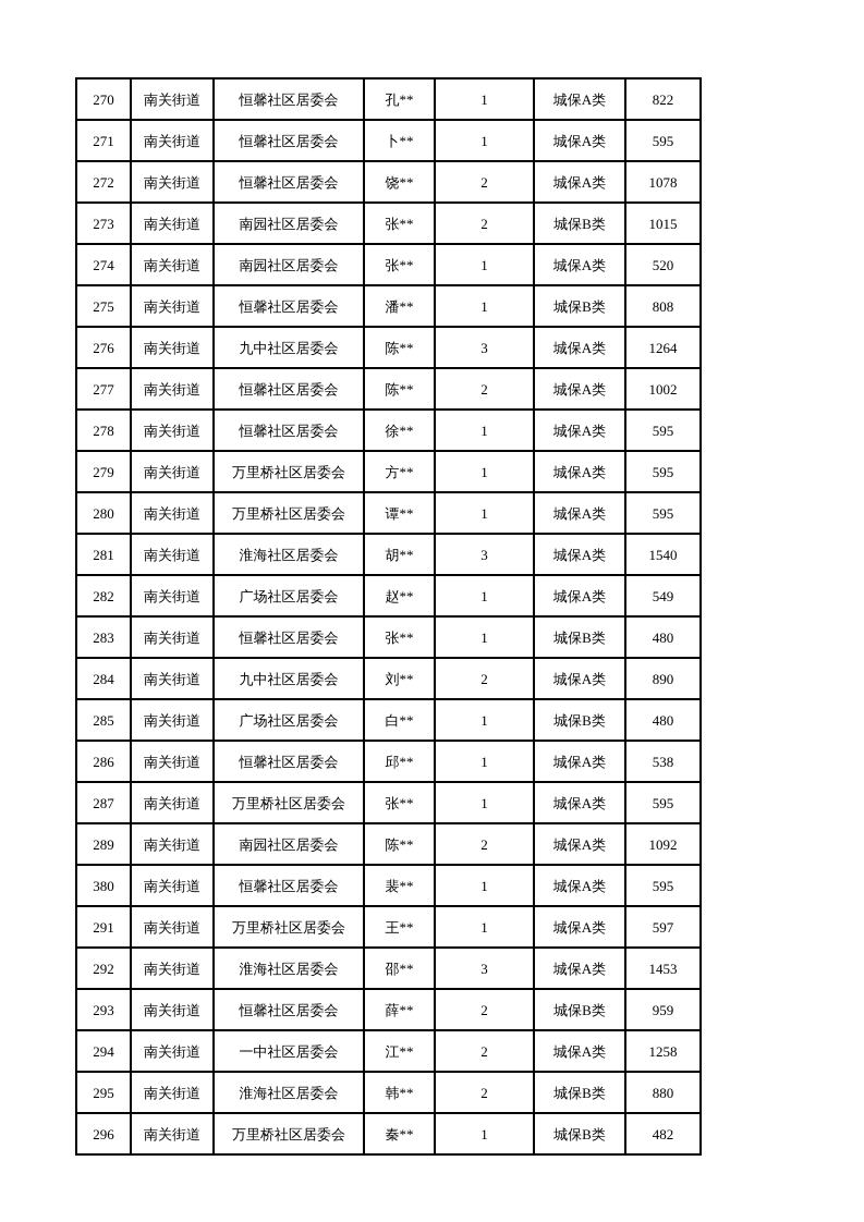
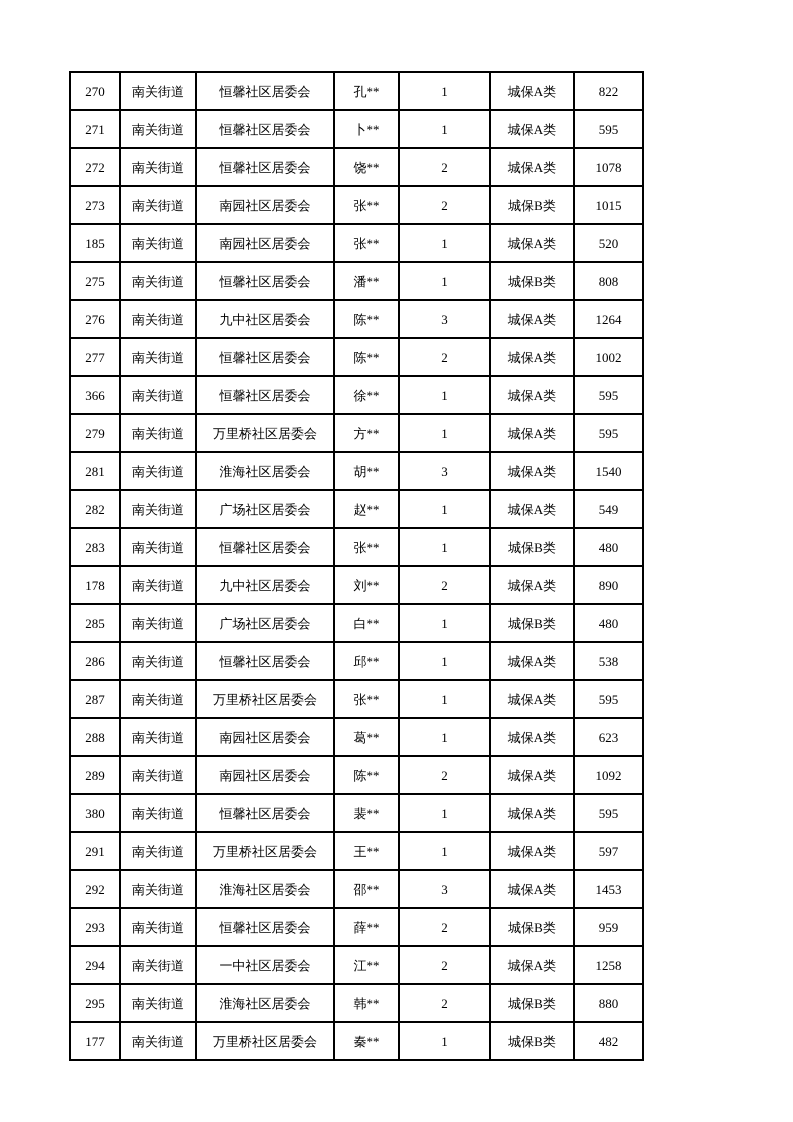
  270	南关街道	恒馨社区居委会	孔**	1	城保A类	822
  271	南关街道	恒馨社区居委会	卜**	1	城保A类	595
  272	南关街道	恒馨社区居委会	饶**	2	城保A类	1078
  273	南关街道	南园社区居委会	张**	2	城保B类	1015
- 274	南关街道	南园社区居委会	张**	1	城保A类	520
+ 185	南关街道	南园社区居委会	张**	1	城保A类	520
  275	南关街道	恒馨社区居委会	潘**	1	城保B类	808
  276	南关街道	九中社区居委会	陈**	3	城保A类	1264
  277	南关街道	恒馨社区居委会	陈**	2	城保A类	1002
- 278	南关街道	恒馨社区居委会	徐**	1	城保A类	595
+ 366	南关街道	恒馨社区居委会	徐**	1	城保A类	595
  279	南关街道	万里桥社区居委会	方**	1	城保A类	595
- 280	南关街道	万里桥社区居委会	谭**	1	城保A类	595
  281	南关街道	淮海社区居委会	胡**	3	城保A类	1540
  282	南关街道	广场社区居委会	赵**	1	城保A类	549
  283	南关街道	恒馨社区居委会	张**	1	城保B类	480
- 284	南关街道	九中社区居委会	刘**	2	城保A类	890
+ 178	南关街道	九中社区居委会	刘**	2	城保A类	890
  285	南关街道	广场社区居委会	白**	1	城保B类	480
  286	南关街道	恒馨社区居委会	邱**	1	城保A类	538
  287	南关街道	万里桥社区居委会	张**	1	城保A类	595
+ 288	南关街道	南园社区居委会	葛**	1	城保A类	623
  289	南关街道	南园社区居委会	陈**	2	城保A类	1092
  380	南关街道	恒馨社区居委会	裴**	1	城保A类	595
  291	南关街道	万里桥社区居委会	王**	1	城保A类	597
  292	南关街道	淮海社区居委会	邵**	3	城保A类	1453
  293	南关街道	恒馨社区居委会	薛**	2	城保B类	959
  294	南关街道	一中社区居委会	江**	2	城保A类	1258
  295	南关街道	淮海社区居委会	韩**	2	城保B类	880
- 296	南关街道	万里桥社区居委会	秦**	1	城保B类	482
+ 177	南关街道	万里桥社区居委会	秦**	1	城保B类	482
